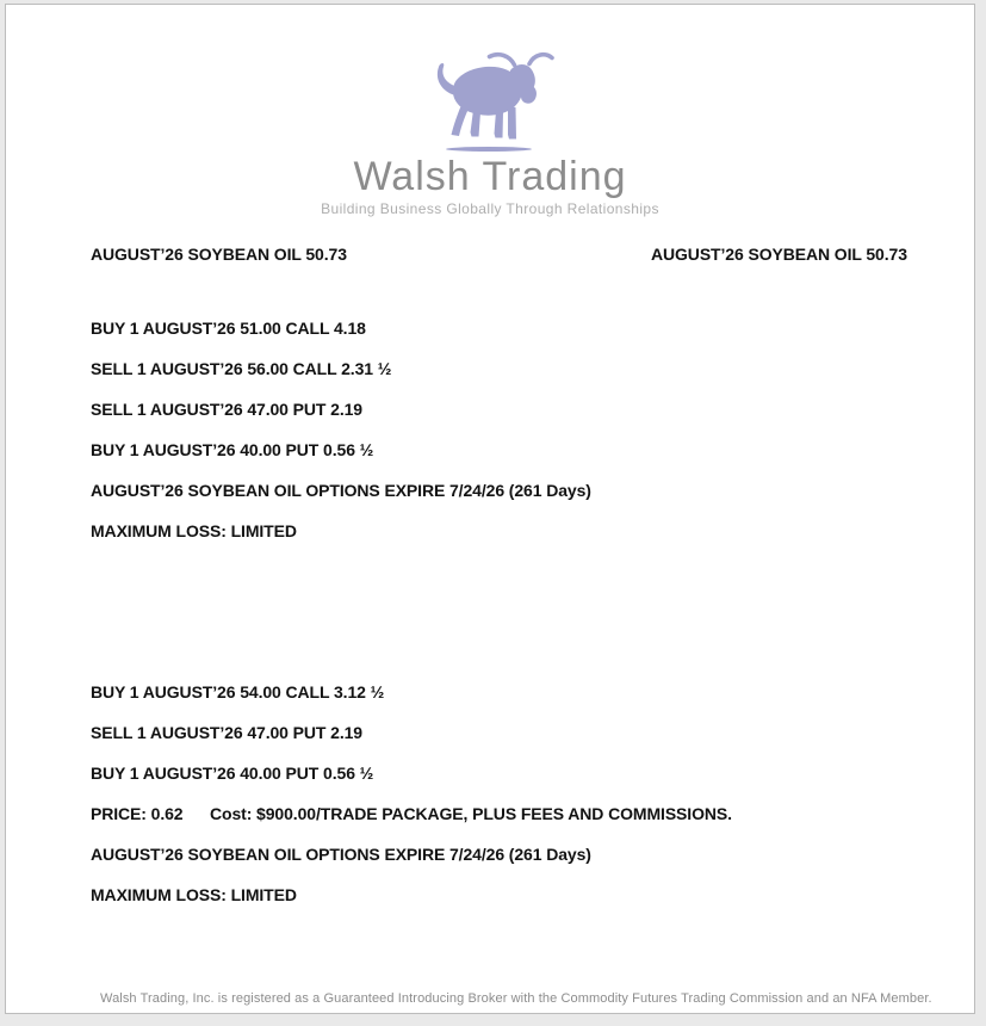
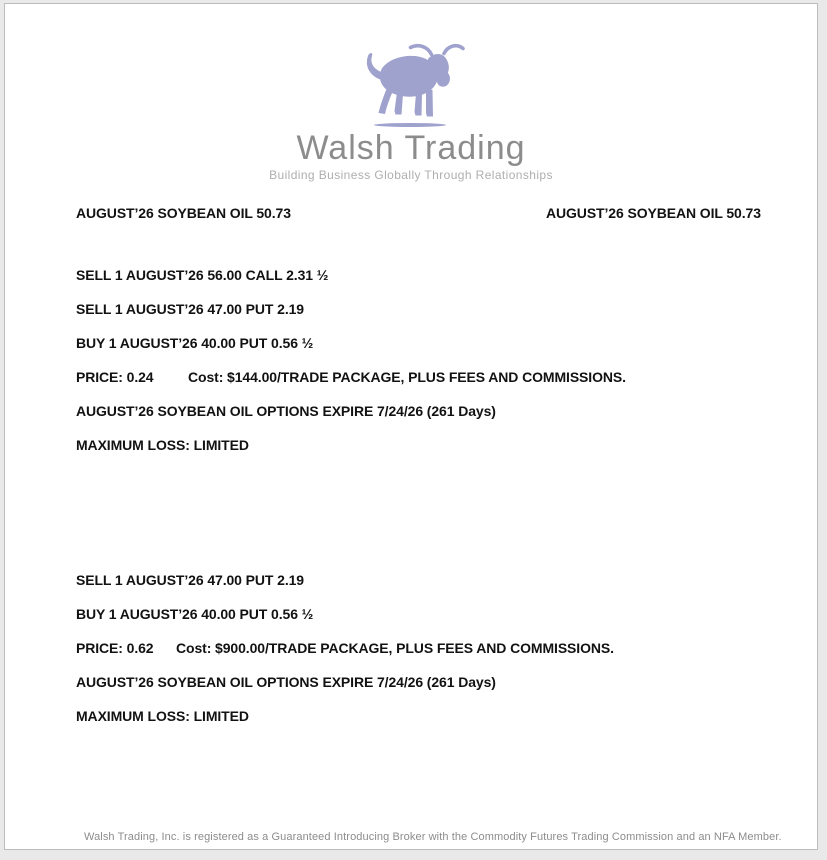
  Walsh Trading
  Building Business Globally Through Relationships
  AUGUST’26 SOYBEAN OIL 50.73
  AUGUST’26 SOYBEAN OIL 50.73
- BUY 1 AUGUST’26 51.00 CALL 4.18
  SELL 1 AUGUST’26 56.00 CALL 2.31 ½
  SELL 1 AUGUST’26 47.00 PUT 2.19
  BUY 1 AUGUST’26 40.00 PUT 0.56 ½
+ PRICE: 0.24 Cost: $144.00/TRADE PACKAGE, PLUS FEES AND COMMISSIONS.
  AUGUST’26 SOYBEAN OIL OPTIONS EXPIRE 7/24/26 (261 Days)
  MAXIMUM LOSS: LIMITED
- BUY 1 AUGUST’26 54.00 CALL 3.12 ½
  SELL 1 AUGUST’26 47.00 PUT 2.19
  BUY 1 AUGUST’26 40.00 PUT 0.56 ½
  PRICE: 0.62 Cost: $900.00/TRADE PACKAGE, PLUS FEES AND COMMISSIONS.
  AUGUST’26 SOYBEAN OIL OPTIONS EXPIRE 7/24/26 (261 Days)
  MAXIMUM LOSS: LIMITED
  Walsh Trading, Inc. is registered as a Guaranteed Introducing Broker with the Commodity Futures Trading Commission and an NFA Member.
